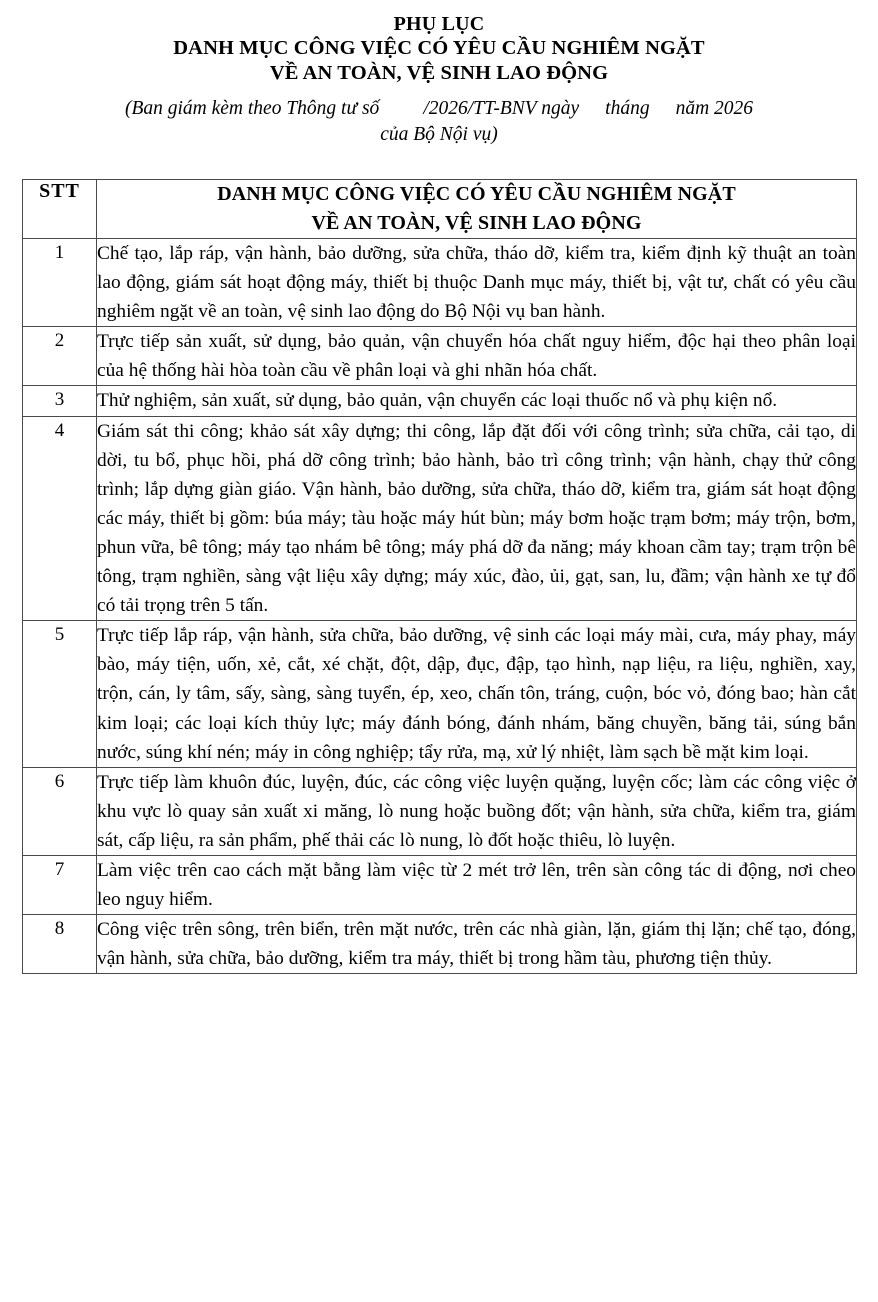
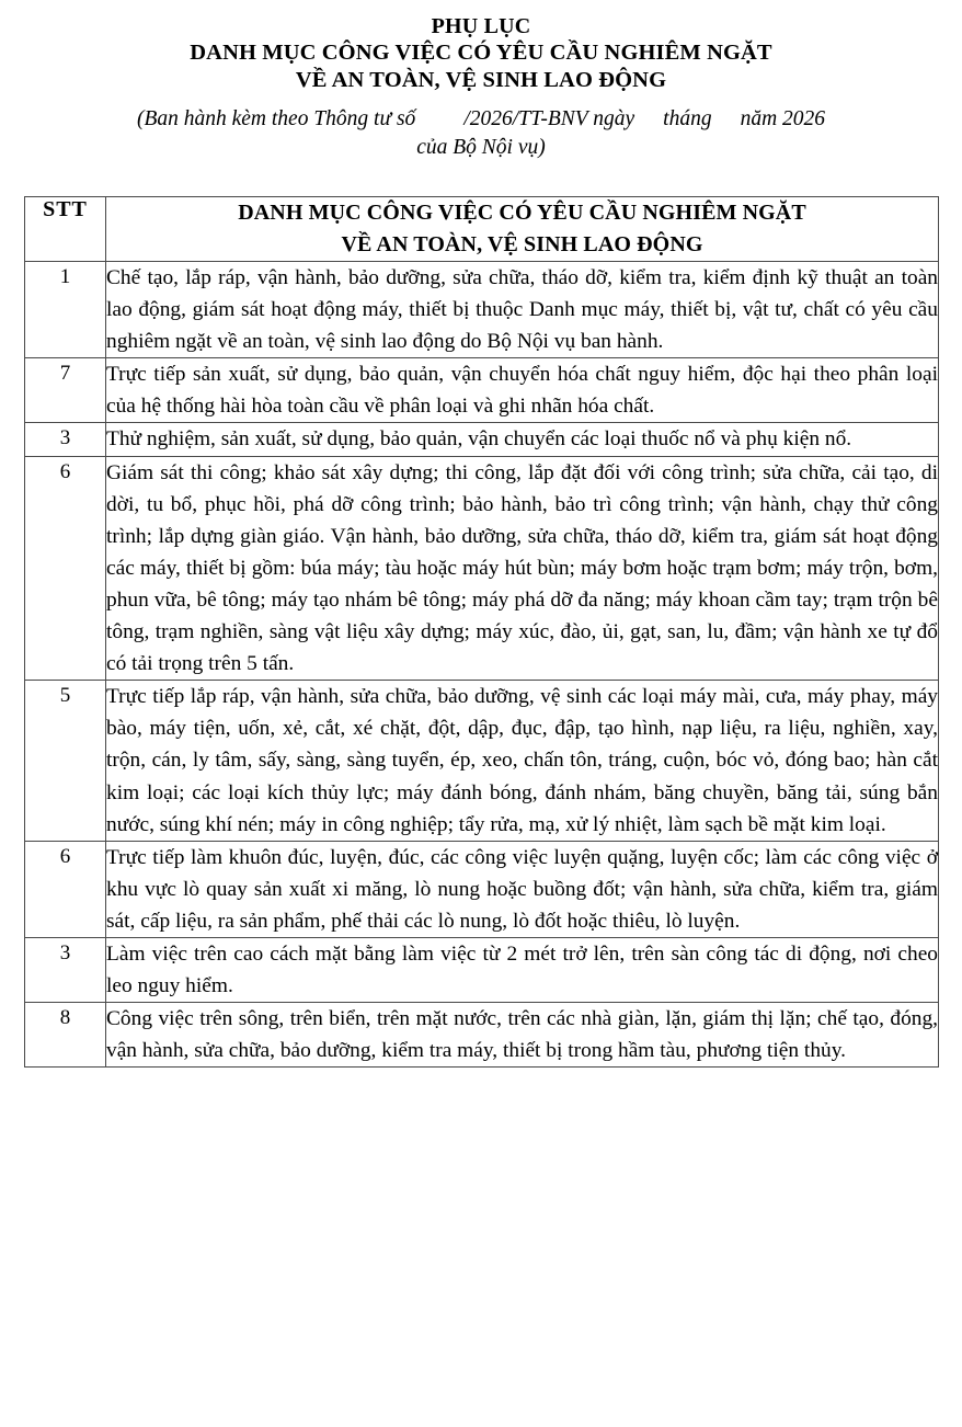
  PHỤ LỤC
  DANH MỤC CÔNG VIỆC CÓ YÊU CẦU NGHIÊM NGẶT
  VỀ AN TOÀN, VỆ SINH LAO ĐỘNG
- (Ban giám kèm theo Thông tư số /2026/TT-BNV ngày tháng năm 2026
+ (Ban hành kèm theo Thông tư số /2026/TT-BNV ngày tháng năm 2026
  của Bộ Nội vụ)
  STT	DANH MỤC CÔNG VIỆC CÓ YÊU CẦU NGHIÊM NGẶT VỀ AN TOÀN, VỆ SINH LAO ĐỘNG
  1	Chế tạo, lắp ráp, vận hành, bảo dưỡng, sửa chữa, tháo dỡ, kiểm tra, kiểm định kỹ thuật an toàn lao động, giám sát hoạt động máy, thiết bị thuộc Danh mục máy, thiết bị, vật tư, chất có yêu cầu nghiêm ngặt về an toàn, vệ sinh lao động do Bộ Nội vụ ban hành.
- 2	Trực tiếp sản xuất, sử dụng, bảo quản, vận chuyển hóa chất nguy hiểm, độc hại theo phân loại của hệ thống hài hòa toàn cầu về phân loại và ghi nhãn hóa chất.
+ 7	Trực tiếp sản xuất, sử dụng, bảo quản, vận chuyển hóa chất nguy hiểm, độc hại theo phân loại của hệ thống hài hòa toàn cầu về phân loại và ghi nhãn hóa chất.
  3	Thử nghiệm, sản xuất, sử dụng, bảo quản, vận chuyển các loại thuốc nổ và phụ kiện nổ.
- 4	Giám sát thi công; khảo sát xây dựng; thi công, lắp đặt đối với công trình; sửa chữa, cải tạo, di dời, tu bổ, phục hồi, phá dỡ công trình; bảo hành, bảo trì công trình; vận hành, chạy thử công trình; lắp dựng giàn giáo. Vận hành, bảo dưỡng, sửa chữa, tháo dỡ, kiểm tra, giám sát hoạt động các máy, thiết bị gồm: búa máy; tàu hoặc máy hút bùn; máy bơm hoặc trạm bơm; máy trộn, bơm, phun vữa, bê tông; máy tạo nhám bê tông; máy phá dỡ đa năng; máy khoan cầm tay; trạm trộn bê tông, trạm nghiền, sàng vật liệu xây dựng; máy xúc, đào, ủi, gạt, san, lu, đầm; vận hành xe tự đổ có tải trọng trên 5 tấn.
+ 6	Giám sát thi công; khảo sát xây dựng; thi công, lắp đặt đối với công trình; sửa chữa, cải tạo, di dời, tu bổ, phục hồi, phá dỡ công trình; bảo hành, bảo trì công trình; vận hành, chạy thử công trình; lắp dựng giàn giáo. Vận hành, bảo dưỡng, sửa chữa, tháo dỡ, kiểm tra, giám sát hoạt động các máy, thiết bị gồm: búa máy; tàu hoặc máy hút bùn; máy bơm hoặc trạm bơm; máy trộn, bơm, phun vữa, bê tông; máy tạo nhám bê tông; máy phá dỡ đa năng; máy khoan cầm tay; trạm trộn bê tông, trạm nghiền, sàng vật liệu xây dựng; máy xúc, đào, ủi, gạt, san, lu, đầm; vận hành xe tự đổ có tải trọng trên 5 tấn.
  5	Trực tiếp lắp ráp, vận hành, sửa chữa, bảo dưỡng, vệ sinh các loại máy mài, cưa, máy phay, máy bào, máy tiện, uốn, xẻ, cắt, xé chặt, đột, dập, đục, đập, tạo hình, nạp liệu, ra liệu, nghiền, xay, trộn, cán, ly tâm, sấy, sàng, sàng tuyển, ép, xeo, chấn tôn, tráng, cuộn, bóc vỏ, đóng bao; hàn cắt kim loại; các loại kích thủy lực; máy đánh bóng, đánh nhám, băng chuyền, băng tải, súng bắn nước, súng khí nén; máy in công nghiệp; tẩy rửa, mạ, xử lý nhiệt, làm sạch bề mặt kim loại.
  6	Trực tiếp làm khuôn đúc, luyện, đúc, các công việc luyện quặng, luyện cốc; làm các công việc ở khu vực lò quay sản xuất xi măng, lò nung hoặc buồng đốt; vận hành, sửa chữa, kiểm tra, giám sát, cấp liệu, ra sản phẩm, phế thải các lò nung, lò đốt hoặc thiêu, lò luyện.
- 7	Làm việc trên cao cách mặt bằng làm việc từ 2 mét trở lên, trên sàn công tác di động, nơi cheo leo nguy hiểm.
+ 3	Làm việc trên cao cách mặt bằng làm việc từ 2 mét trở lên, trên sàn công tác di động, nơi cheo leo nguy hiểm.
  8	Công việc trên sông, trên biển, trên mặt nước, trên các nhà giàn, lặn, giám thị lặn; chế tạo, đóng, vận hành, sửa chữa, bảo dưỡng, kiểm tra máy, thiết bị trong hầm tàu, phương tiện thủy.
